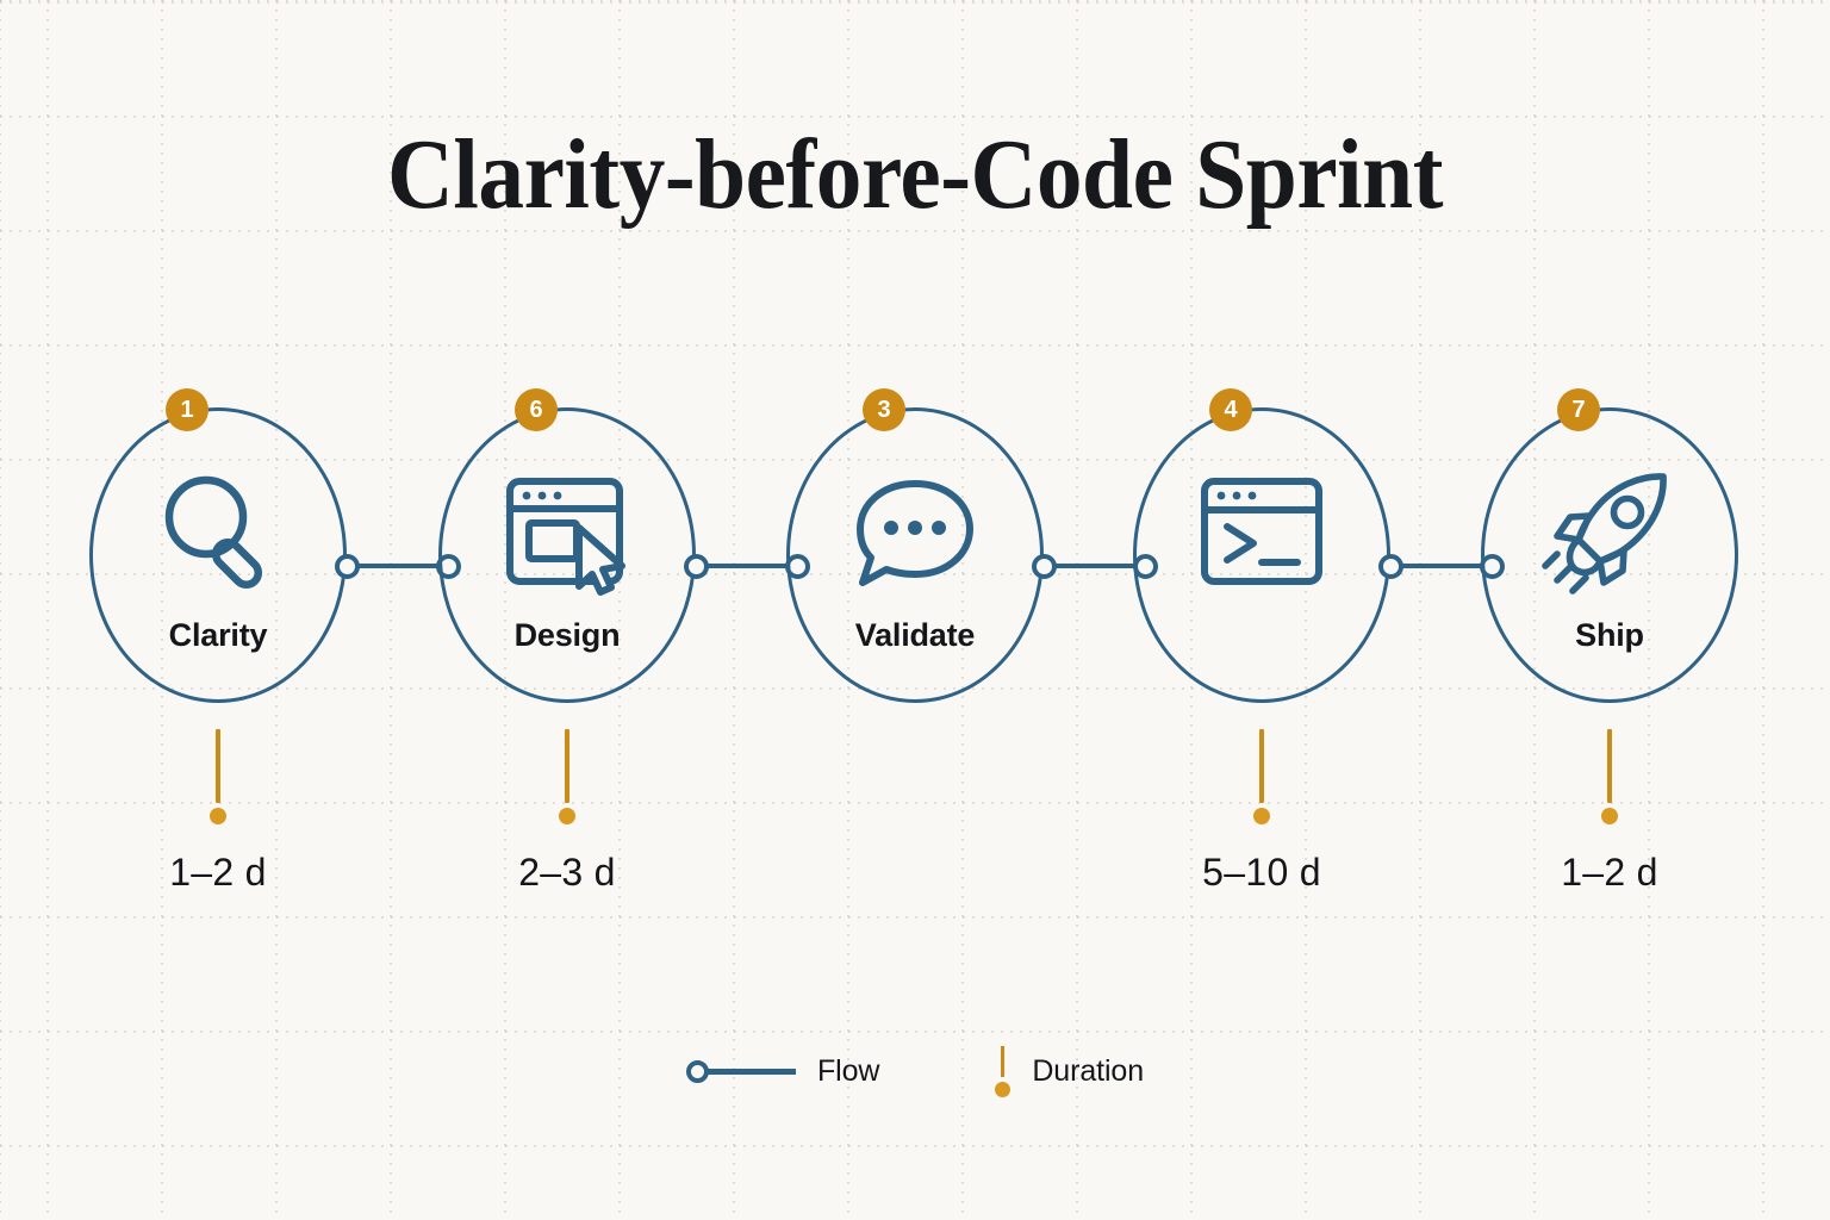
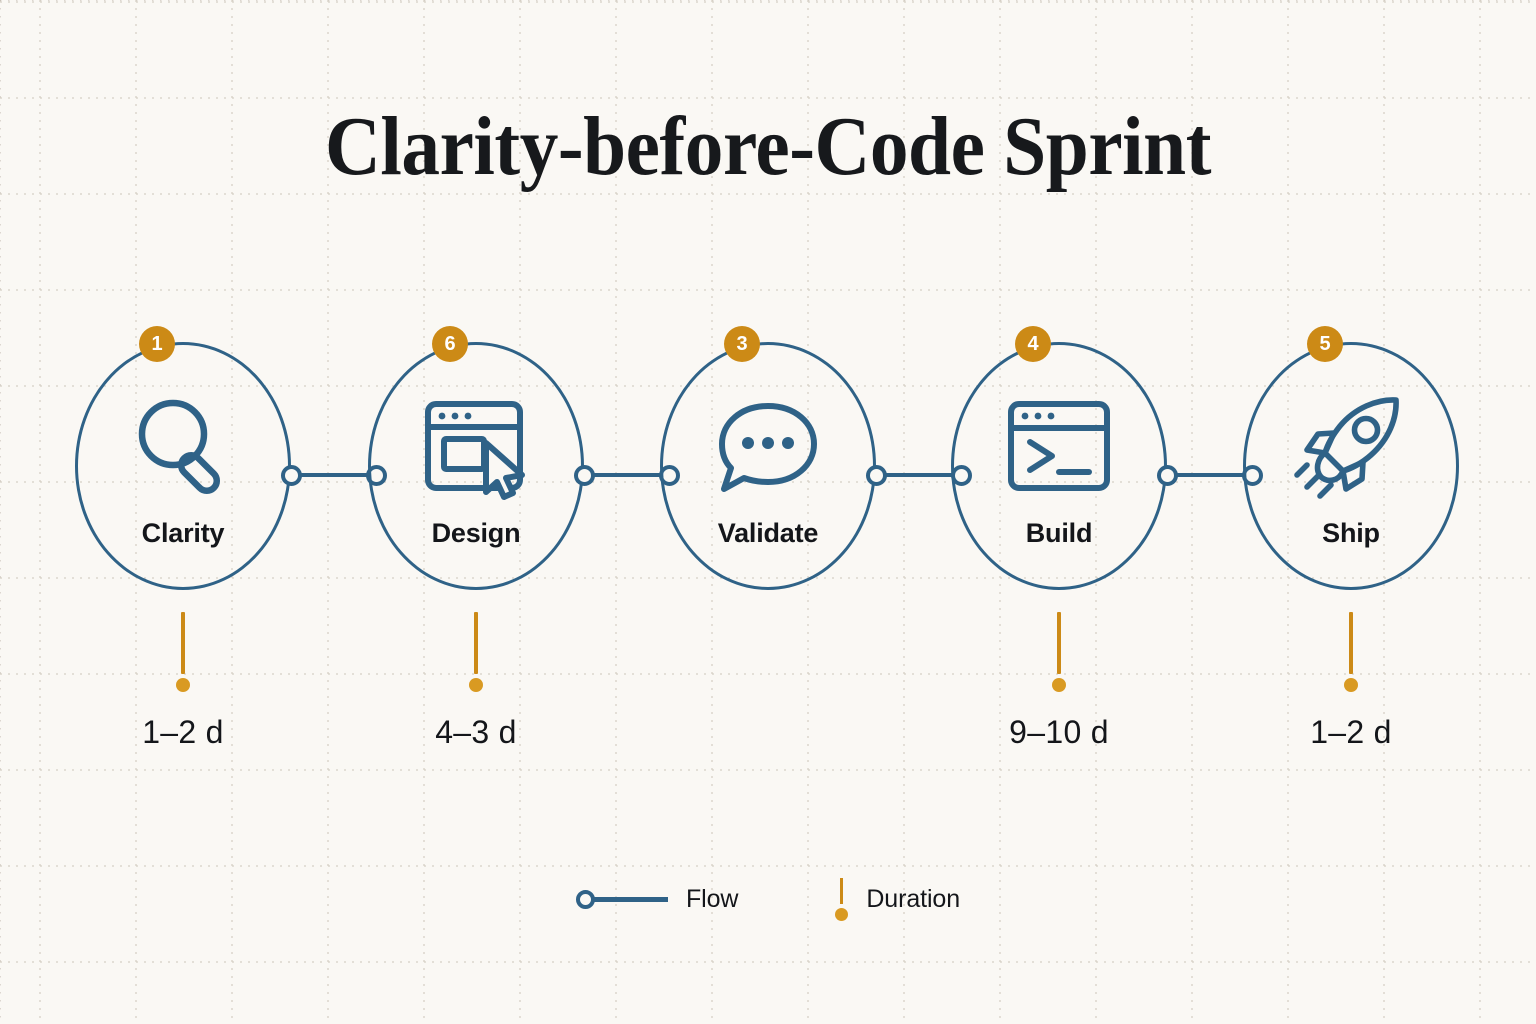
  Clarity-before-Code Sprint
  1
  Clarity
  6
  Design
  3
  Validate
  4
+ Build
- 7
+ 5
  Ship
  1–2 d
- 2–3 d
+ 4–3 d
- 5–10 d
+ 9–10 d
  1–2 d
  Flow
  Duration
